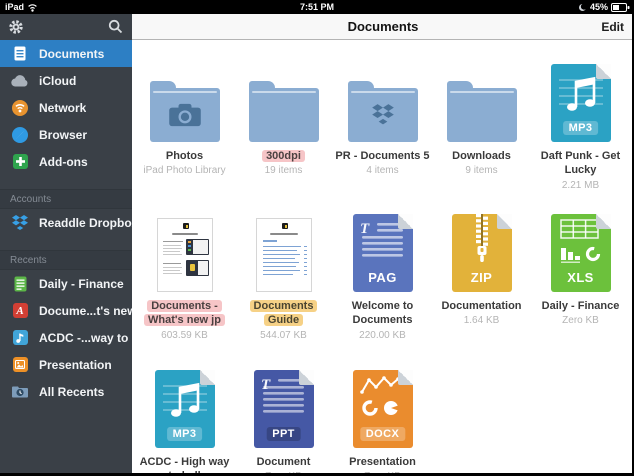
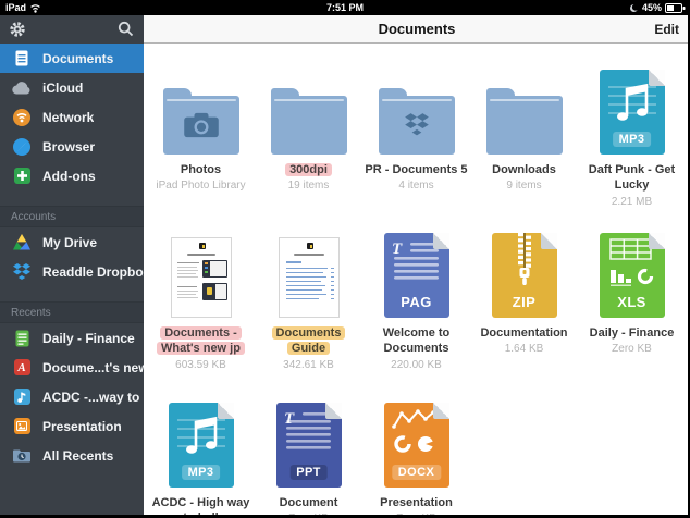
  iPad
  7:51 PM
  45%
  Documents
  iCloud
  Network
  Browser
  Add-ons
  Accounts
+ My Drive
  Readdle Dropbo
  Recents
  Daily - Finance
  A
  Docume...t's ne
  ACDC -...way to
  Presentation
  All Recents
  Documents
  Edit
  Photos
  iPad Photo Library
  300dpi
  19 items
  PR - Documents 5
  4 items
  Downloads
  9 items
  MP3
  Daft Punk - Get Lucky
  2.21 MB
  Documents - What's new jp
  603.59 KB
  Documents Guide
- 544.07 KB
+ 342.61 KB
  T
  PAG
  Welcome to Documents
  220.00 KB
  ZIP
  Documentation
  1.64 KB
  XLS
  Daily - Finance
  Zero KB
  MP3
  T
  PPT
  Document
  DOCX
  Presentation
